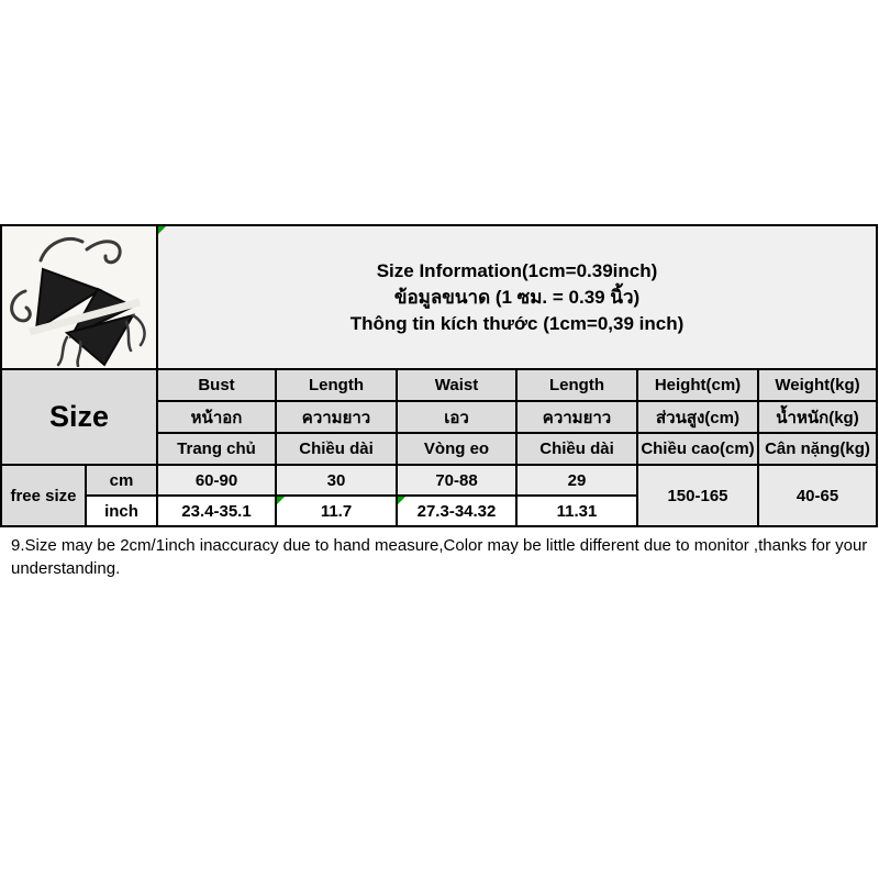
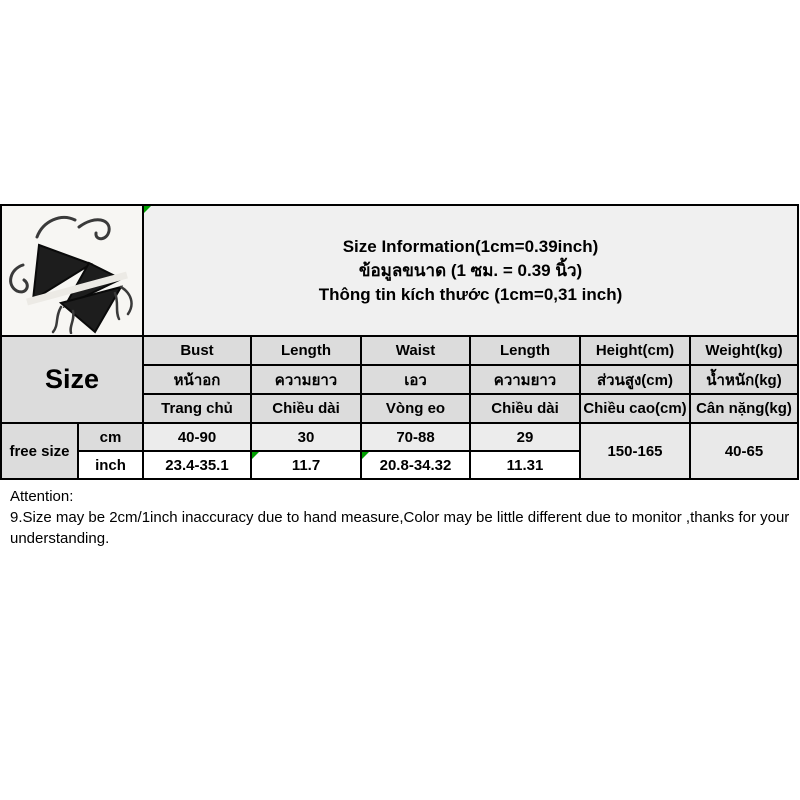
- 	Size Information(1cm=0.39inch) ข้อมูลขนาด (1 ซม. = 0.39 นิ้ว) Thông tin kích thước (1cm=0,39 inch)
+ 	Size Information(1cm=0.39inch) ข้อมูลขนาด (1 ซม. = 0.39 นิ้ว) Thông tin kích thước (1cm=0,31 inch)
  Size	Bust	Length	Waist	Length	Height(cm)	Weight(kg)
  หน้าอก	ความยาว	เอว	ความยาว	ส่วนสูง(cm)	น้ำหนัก(kg)
  Trang chủ	Chiều dài	Vòng eo	Chiều dài	Chiều cao(cm)	Cân nặng(kg)
- free size	cm	60-90	30	70-88	29	150-165	40-65
+ free size	cm	40-90	30	70-88	29	150-165	40-65
- inch	23.4-35.1	11.7	27.3-34.32	11.31
+ inch	23.4-35.1	11.7	20.8-34.32	11.31
+ Attention:
  9.Size may be 2cm/1inch inaccuracy due to hand measure,Color may be little different due to monitor ,thanks for your understanding.
